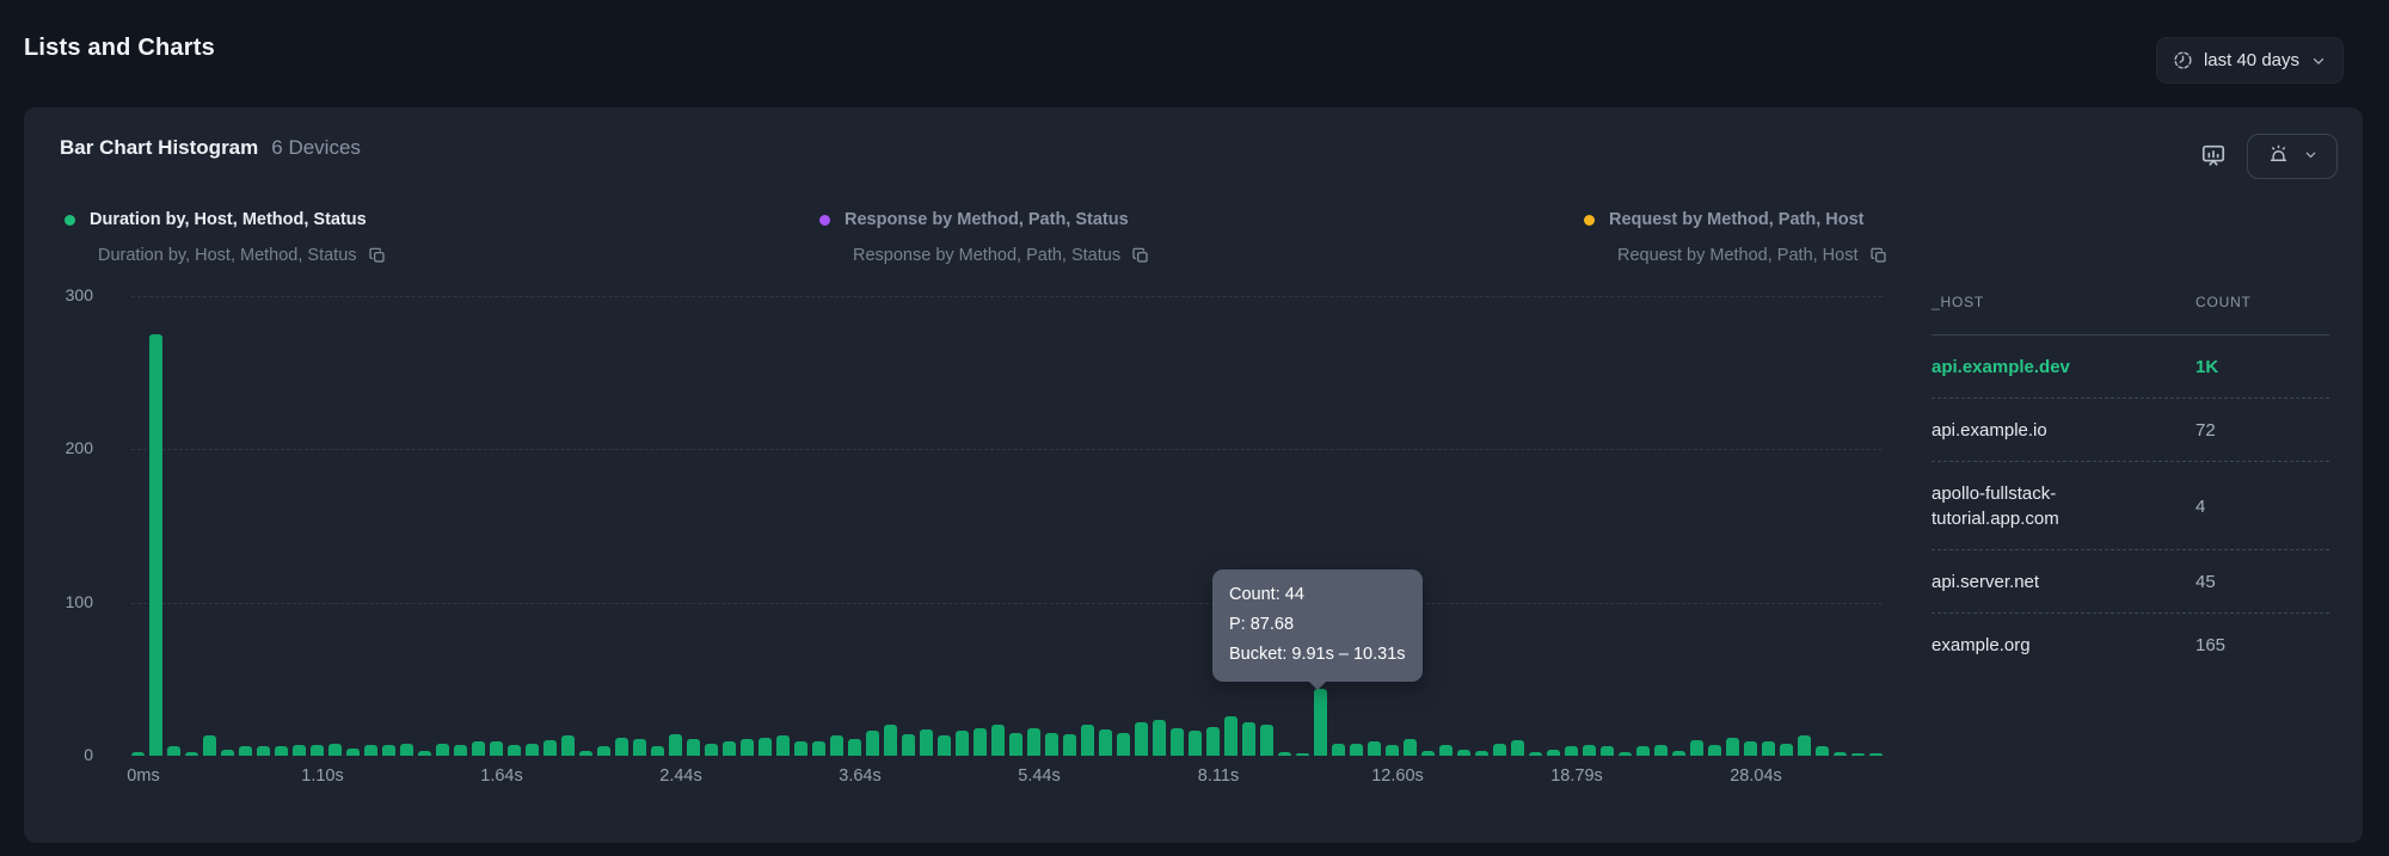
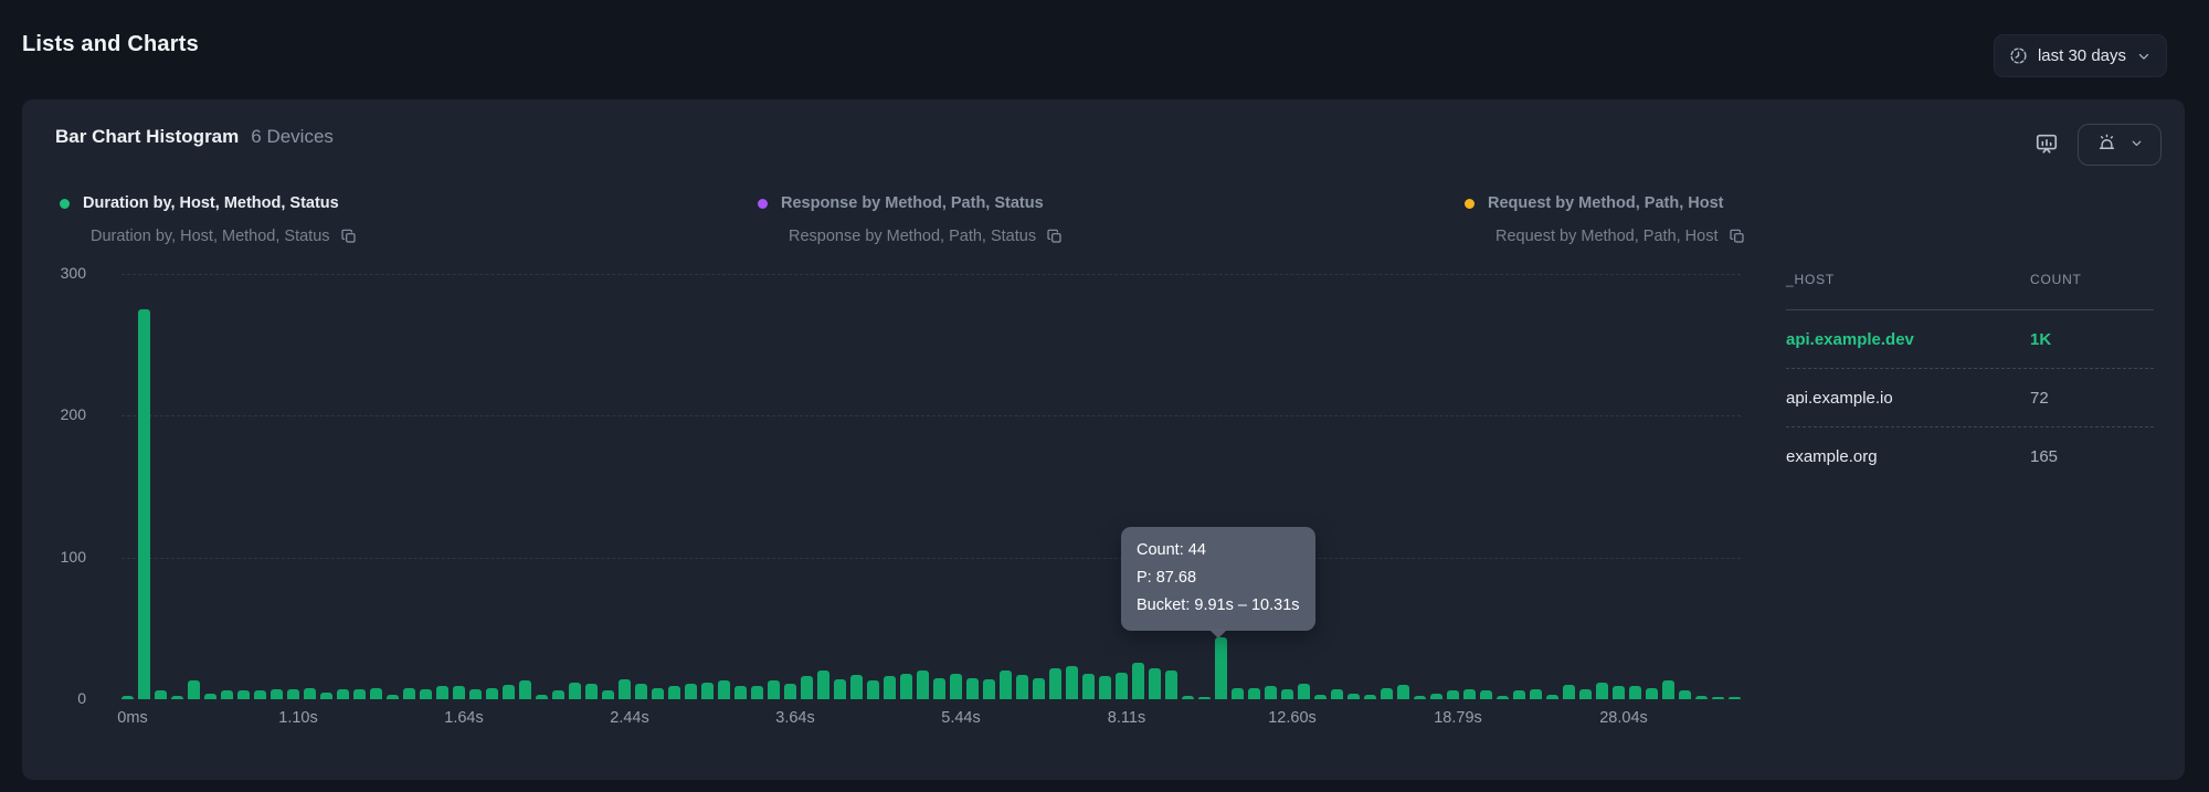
  Lists and Charts
- last 40 days
+ last 30 days
  Bar Chart Histogram
  6 Devices
  Duration by, Host, Method, Status
  Duration by, Host, Method, Status
  Response by Method, Path, Status
  Response by Method, Path, Status
  Request by Method, Path, Host
  Request by Method, Path, Host
  300
  200
  100
  0
  0ms
  1.10s
  1.64s
  2.44s
  3.64s
  5.44s
  8.11s
  12.60s
  18.79s
  28.04s
  Count: 44
  P: 87.68
  Bucket: 9.91s – 10.31s
  _HOST
  COUNT
  api.example.dev
  1K
  api.example.io
  72
- apollo-fullstack-tutorial.app.com
- 4
- api.server.net
- 45
  example.org
  165
